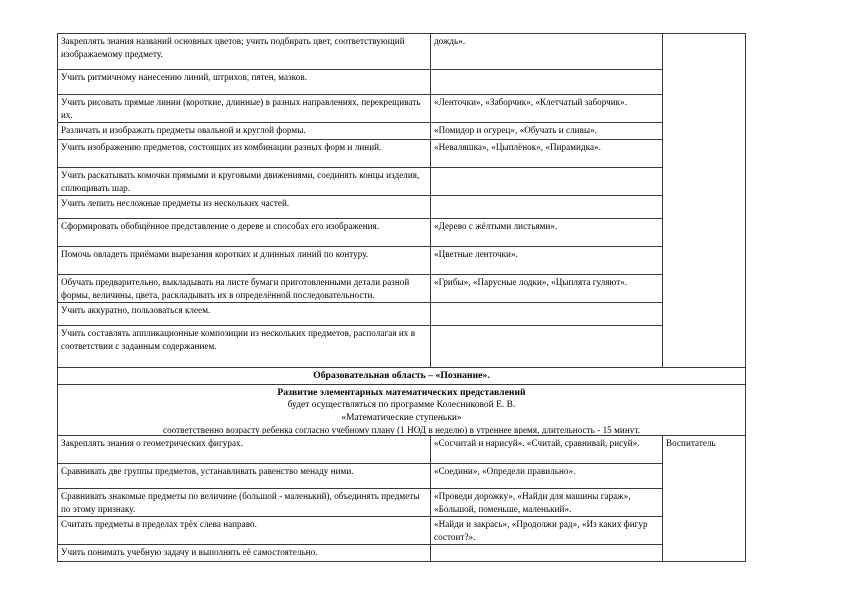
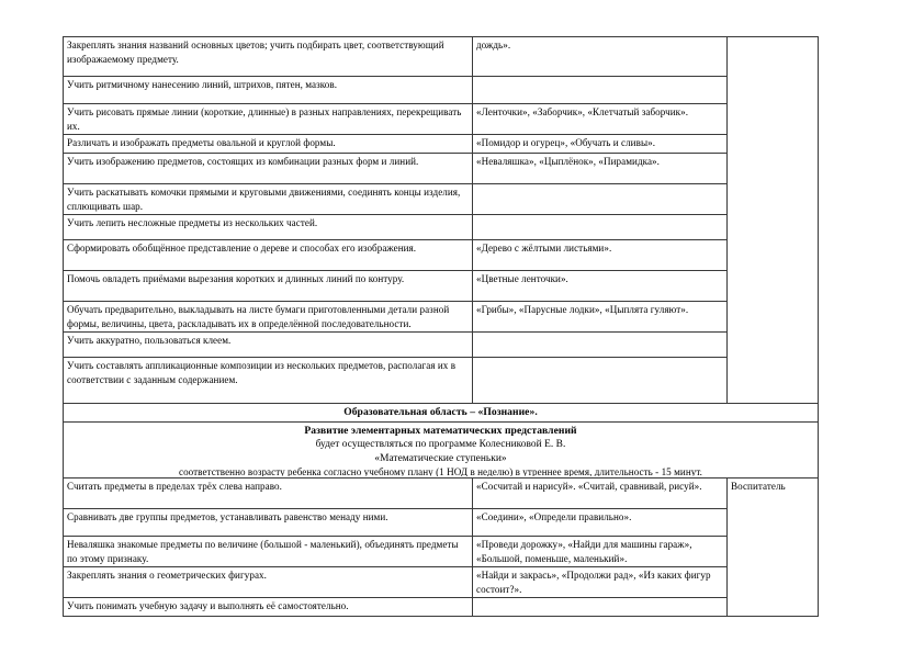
  Закреплять знания названий основных цветов; учить подбирать цвет, соответствующий изображаемому предмету.	дождь».
  Учить ритмичному нанесению линий, штрихов, пятен, мазков.
  Учить рисовать прямые линии (короткие, длинные) в разных направлениях, перекрещивать их.	«Ленточки», «Заборчик», «Клетчатый заборчик».
  Различать и изображать предметы овальной и круглой формы.	«Помидор и огурец», «Обучать и сливы».
  Учить изображению предметов, состоящих из комбинации разных форм и линий.	«Неваляшка», «Цыплёнок», «Пирамидка».
  Учить раскатывать комочки прямыми и круговыми движениями, соединять концы изделия, сплющивать шар.
  Учить лепить несложные предметы из нескольких частей.
  Сформировать обобщённое представление о дереве и способах его изображения.	«Дерево с жёлтыми листьями».
  Помочь овладеть приёмами вырезания коротких и длинных линий по контуру.	«Цветные ленточки».
  Обучать предварительно, выкладывать на листе бумаги приготовленными детали разной формы, величины, цвета, раскладывать их в определённой последовательности.	«Грибы», «Парусные лодки», «Цыплята гуляют».
  Учить аккуратно, пользоваться клеем.
  Учить составлять аппликационные композиции из нескольких предметов, располагая их в соответствии с заданным содержанием.
  Образовательная область – «Познание».
  Развитие элементарных математических представлений будет осуществляться по программе Колесниковой Е. В. «Математические ступеньки» соответственно возрасту ребенка согласно учебному плану (1 НОД в неделю) в утреннее время, длительность - 15 минут.
- Закреплять знания о геометрических фигурах.	«Сосчитай и нарисуй». «Считай, сравнивай, рисуй».	Воспитатель
+ Считать предметы в пределах трёх слева направо.	«Сосчитай и нарисуй». «Считай, сравнивай, рисуй».	Воспитатель
  Сравнивать две группы предметов, устанавливать равенство менаду ними.	«Соедини», «Определи правильно».
- Сравнивать знакомые предметы по величине (большой - маленький), объединять предметы по этому признаку.	«Проведи дорожку», «Найди для машины гараж», «Большой, поменьше, маленький».
+ Неваляшка знакомые предметы по величине (большой - маленький), объединять предметы по этому признаку.	«Проведи дорожку», «Найди для машины гараж», «Большой, поменьше, маленький».
- Считать предметы в пределах трёх слева направо.	«Найди и закрась», «Продолжи рад», «Из каких фигур состоит?».
+ Закреплять знания о геометрических фигурах.	«Найди и закрась», «Продолжи рад», «Из каких фигур состоит?».
  Учить понимать учебную задачу и выполнять её самостоятельно.
